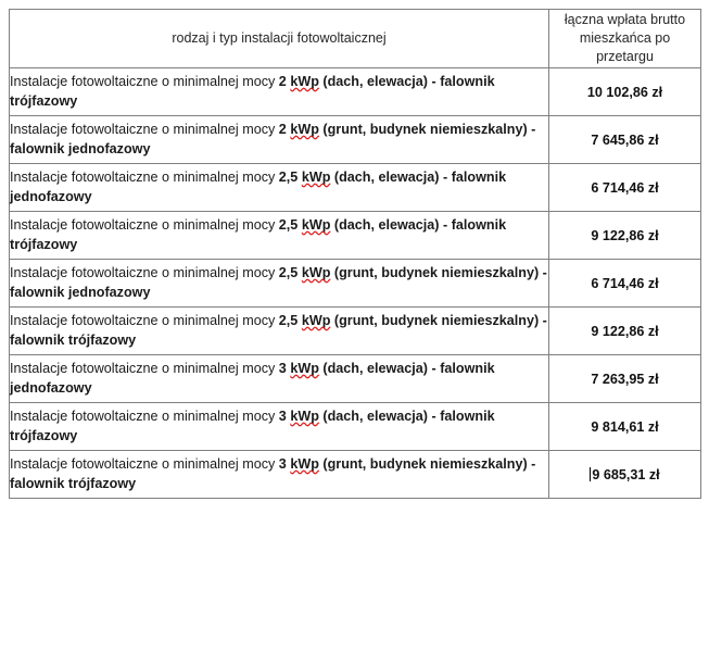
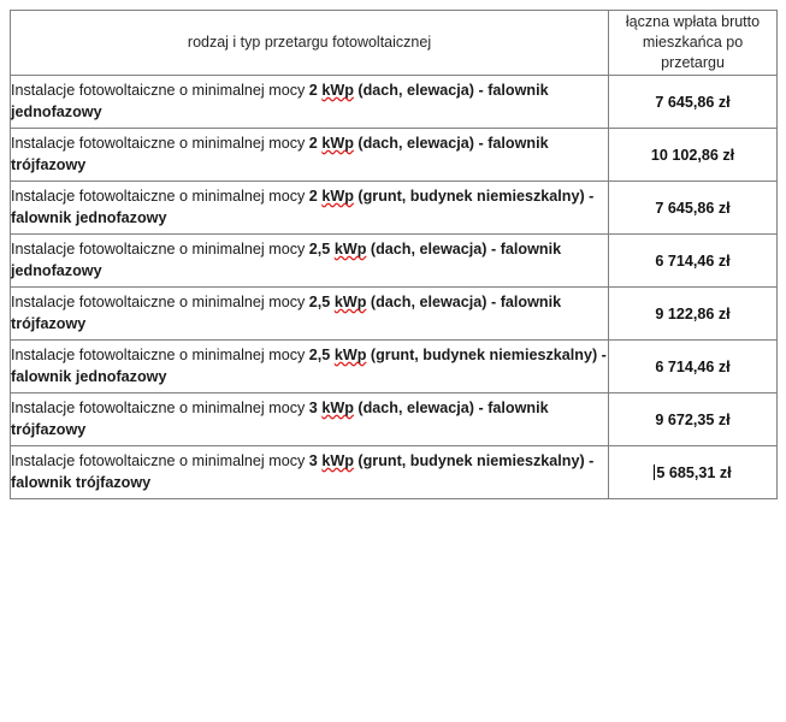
- rodzaj i typ instalacji fotowoltaicznej	łączna wpłata brutto mieszkańca po przetargu
+ rodzaj i typ przetargu fotowoltaicznej	łączna wpłata brutto mieszkańca po przetargu
+ Instalacje fotowoltaiczne o minimalnej mocy 2 kWp (dach, elewacja) - falownik jednofazowy	7 645,86 zł
  Instalacje fotowoltaiczne o minimalnej mocy 2 kWp (dach, elewacja) - falownik trójfazowy	10 102,86 zł
  Instalacje fotowoltaiczne o minimalnej mocy 2 kWp (grunt, budynek niemieszkalny) - falownik jednofazowy	7 645,86 zł
  Instalacje fotowoltaiczne o minimalnej mocy 2,5 kWp (dach, elewacja) - falownik jednofazowy	6 714,46 zł
  Instalacje fotowoltaiczne o minimalnej mocy 2,5 kWp (dach, elewacja) - falownik trójfazowy	9 122,86 zł
  Instalacje fotowoltaiczne o minimalnej mocy 2,5 kWp (grunt, budynek niemieszkalny) - falownik jednofazowy	6 714,46 zł
- Instalacje fotowoltaiczne o minimalnej mocy 2,5 kWp (grunt, budynek niemieszkalny) - falownik trójfazowy	9 122,86 zł
- Instalacje fotowoltaiczne o minimalnej mocy 3 kWp (dach, elewacja) - falownik jednofazowy	7 263,95 zł
- Instalacje fotowoltaiczne o minimalnej mocy 3 kWp (dach, elewacja) - falownik trójfazowy	9 814,61 zł
+ Instalacje fotowoltaiczne o minimalnej mocy 3 kWp (dach, elewacja) - falownik trójfazowy	9 672,35 zł
- Instalacje fotowoltaiczne o minimalnej mocy 3 kWp (grunt, budynek niemieszkalny) - falownik trójfazowy	9 685,31 zł
+ Instalacje fotowoltaiczne o minimalnej mocy 3 kWp (grunt, budynek niemieszkalny) - falownik trójfazowy	5 685,31 zł
